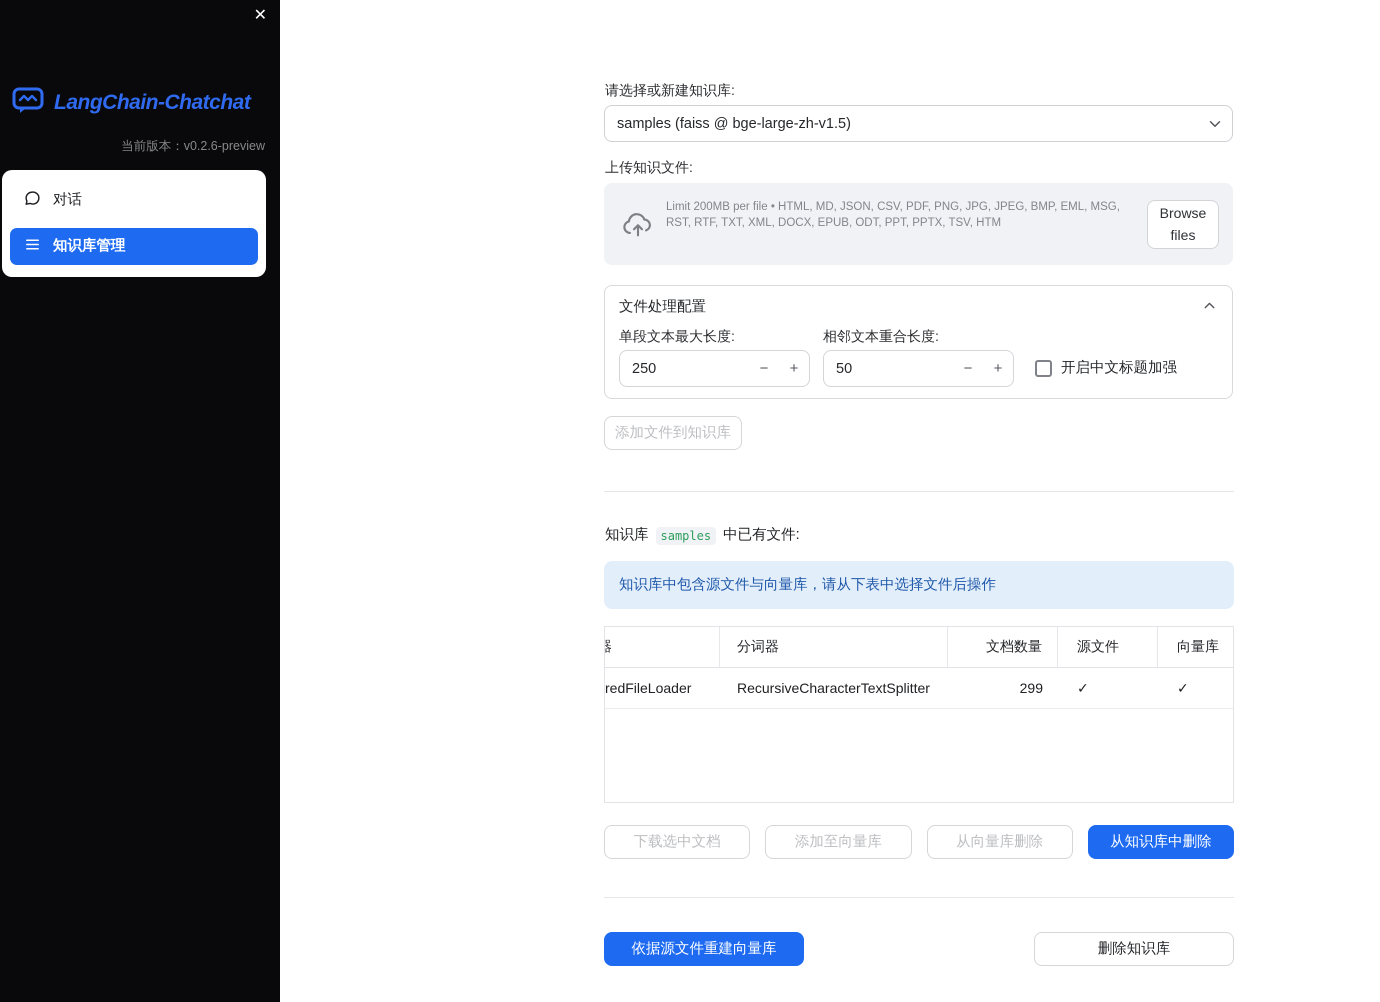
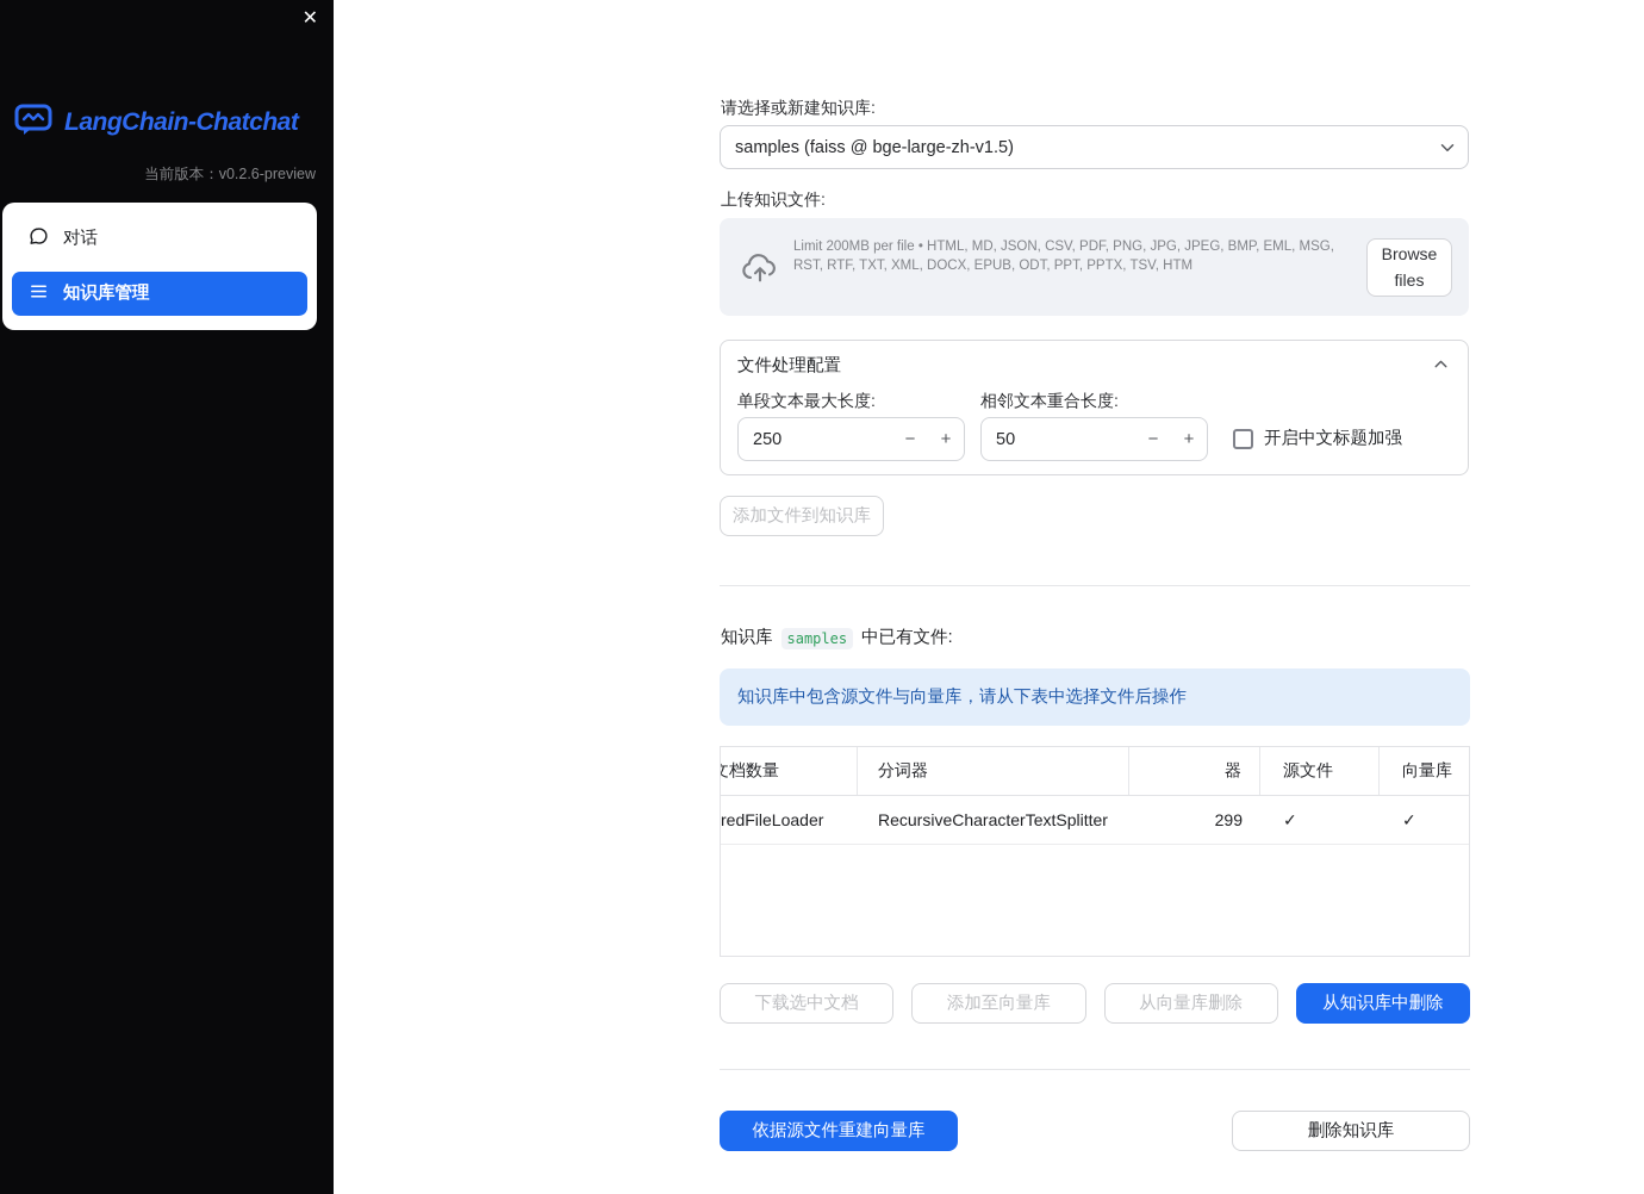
  ✕
  LangChain-Chatchat
  当前版本：v0.2.6-preview
  对话
  知识库管理
  请选择或新建知识库:
  samples (faiss @ bge-large-zh-v1.5)
  上传知识文件:
  Limit 200MB per file • HTML, MD, JSON, CSV, PDF, PNG, JPG, JPEG, BMP, EML, MSG, RST, RTF, TXT, XML, DOCX, EPUB, ODT, PPT, PPTX, TSV, HTM
  Browse files
  文件处理配置
  单段文本最大长度:
  相邻文本重合长度:
  250
  −
  +
  50
  −
  +
  开启中文标题加强
  添加文件到知识库
  知识库
  samples
  中已有文件:
  知识库中包含源文件与向量库，请从下表中选择文件后操作
- 器
+ 文档数量
  分词器
- 文档数量
+ 器
  源文件
  向量库
  redFileLoader
  RecursiveCharacterTextSplitter
  299
  ✓
  ✓
  下载选中文档
  添加至向量库
  从向量库删除
  从知识库中删除
  依据源文件重建向量库
  删除知识库
